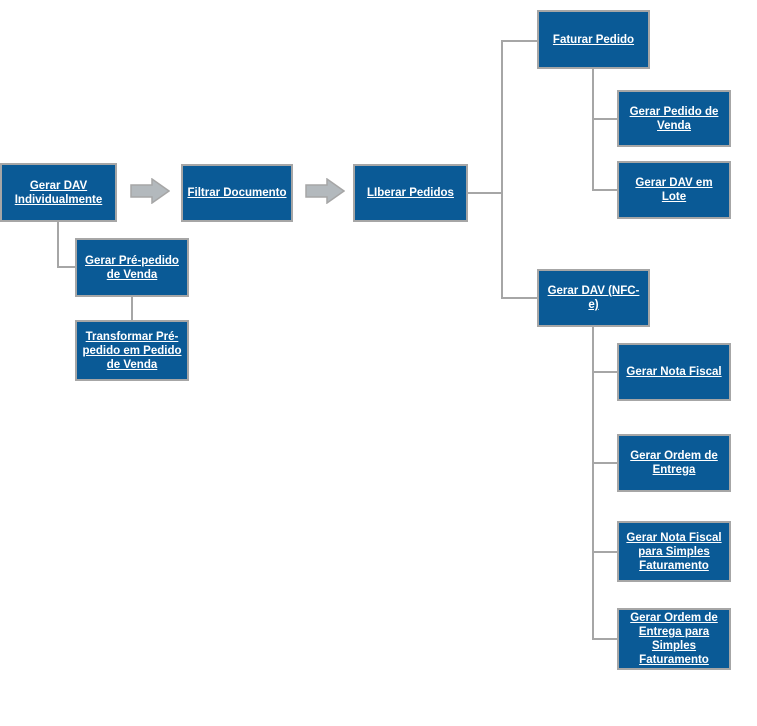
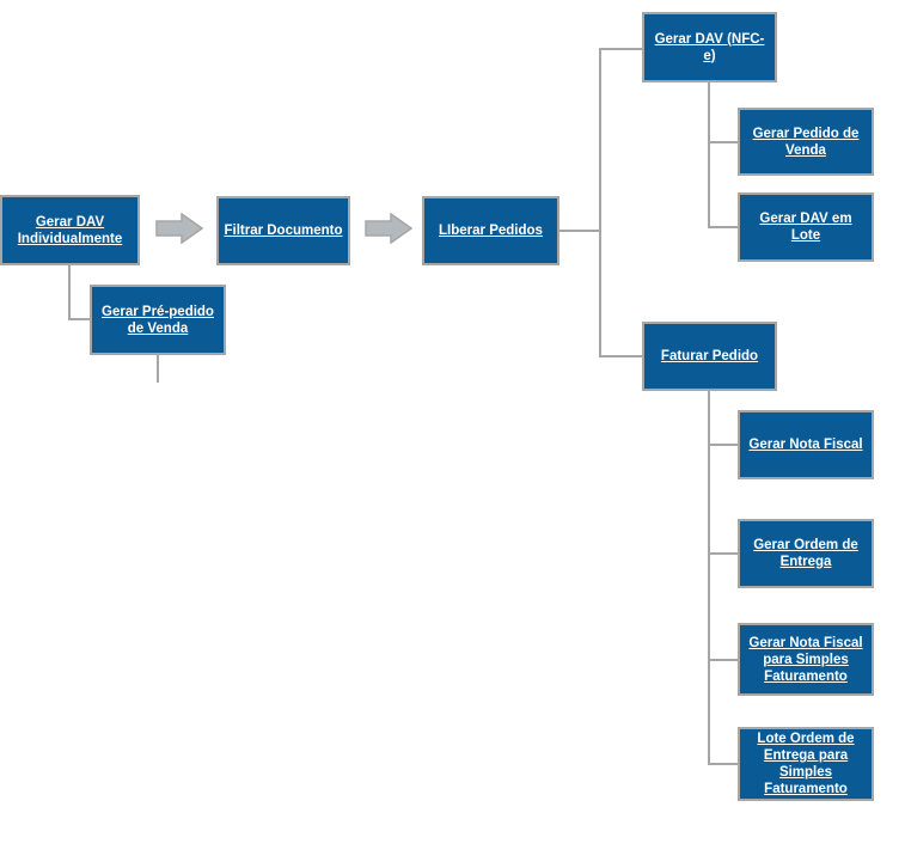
  Gerar DAV Individualmente
  Gerar Pré-pedido de Venda
- Transformar Pré-pedido em Pedido de Venda
  Filtrar Documento
  LIberar Pedidos
- Faturar Pedido
+ Gerar DAV (NFC-e)
  Gerar Pedido de Venda
  Gerar DAV em Lote
- Gerar DAV (NFC-e)
+ Faturar Pedido
  Gerar Nota Fiscal
  Gerar Ordem de Entrega
  Gerar Nota Fiscal para Simples Faturamento
- Gerar Ordem de Entrega para Simples Faturamento
+ Lote Ordem de Entrega para Simples Faturamento
